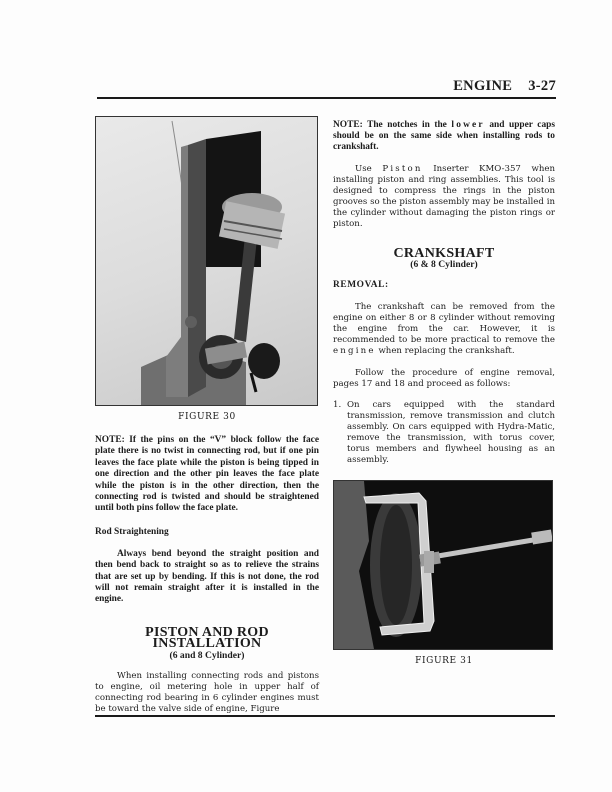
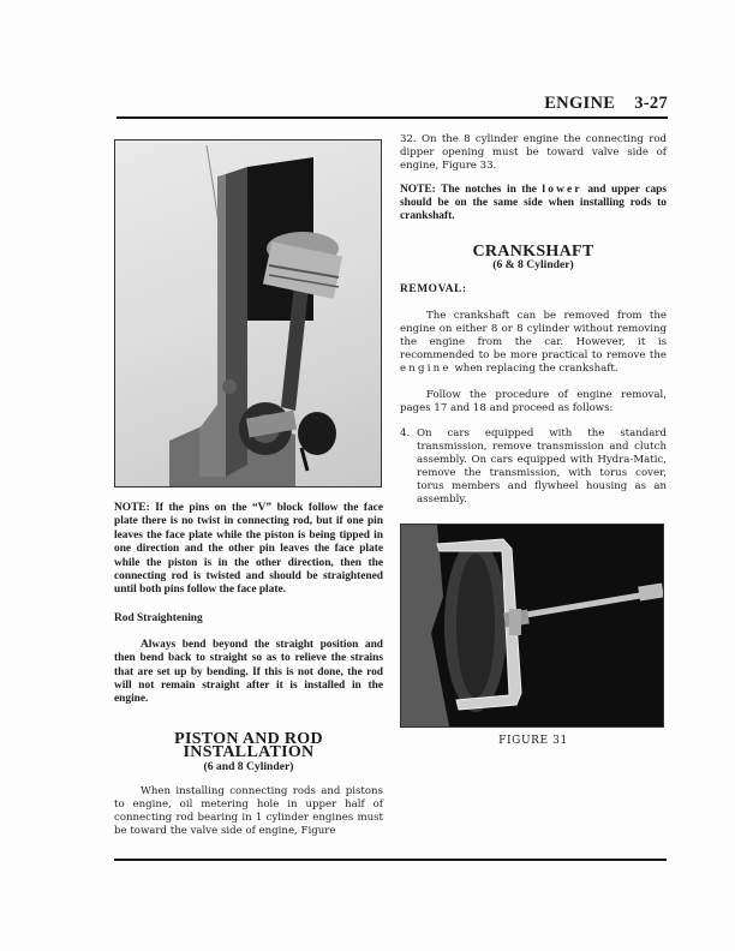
  ENGINE
  3-27
- FIGURE 30
  NOTE: If the pins on the “V” block follow the face plate there is no twist in connecting rod, but if one pin leaves the face plate while the piston is being tipped in one direction and the other pin leaves the face plate while the piston is in the other direction, then the connecting rod is twisted and should be straightened until both pins follow the face plate.
  Rod Straightening
  Always bend beyond the straight position and then bend back to straight so as to relieve the strains that are set up by bending. If this is not done, the rod will not remain straight after it is installed in the engine.
  PISTON AND ROD INSTALLATION
  (6 and 8 Cylinder)
- When installing connecting rods and pistons to engine, oil metering hole in upper half of connecting rod bearing in 6 cylinder engines must be toward the valve side of engine, Figure
+ When installing connecting rods and pistons to engine, oil metering hole in upper half of connecting rod bearing in 1 cylinder engines must be toward the valve side of engine, Figure
+ 32. On the 8 cylinder engine the connecting rod dipper opening must be toward valve side of engine, Figure 33.
  NOTE: The notches in the lower and upper caps should be on the same side when installing rods to crankshaft.
- Use Piston Inserter KMO-357 when installing piston and ring assemblies. This tool is designed to compress the rings in the piston grooves so the piston assembly may be installed in the cylinder without damaging the piston rings or piston.
  CRANKSHAFT
  (6 & 8 Cylinder)
  REMOVAL:
  The crankshaft can be removed from the engine on either 8 or 8 cylinder without removing the engine from the car. However, it is recommended to be more practical to remove the engine when replacing the crankshaft.
  Follow the procedure of engine removal, pages 17 and 18 and proceed as follows:
- 1.
+ 4.
  On cars equipped with the standard transmission, remove transmission and clutch assembly. On cars equipped with Hydra-Matic, remove the transmission, with torus cover, torus members and flywheel housing as an assembly.
  FIGURE 31
